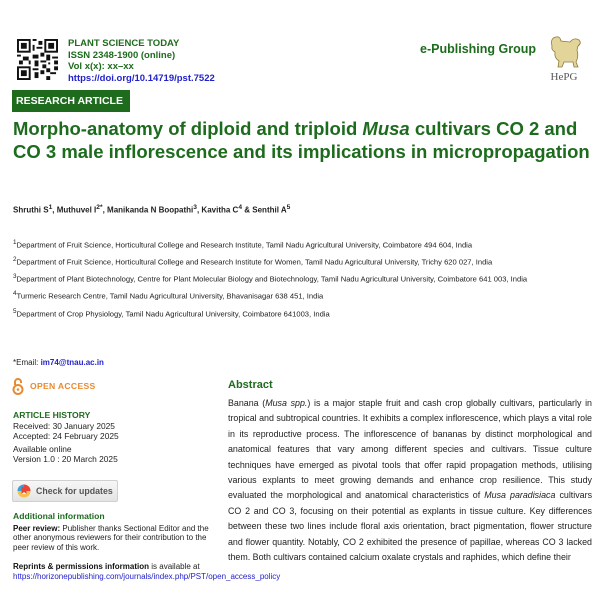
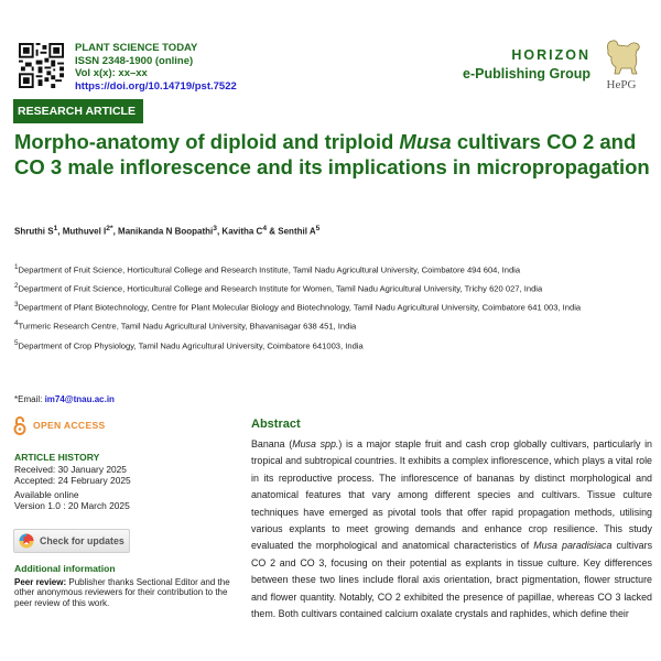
  PLANT SCIENCE TODAY
  ISSN 2348-1900 (online)
  Vol x(x): xx–xx
  https://doi.org/10.14719/pst.7522
+ HORIZON
  e-Publishing Group
  HePG
  RESEARCH ARTICLE
  Morpho-anatomy of diploid and triploid Musa cultivars CO 2 and CO 3 male inflorescence and its implications in micropropagation
  Shruthi S , Muthuvel I , Manikanda N Boopathi , Kavitha C & Senthil A
  Department of Fruit Science, Horticultural College and Research Institute, Tamil Nadu Agricultural University, Coimbatore 494 604, India
  Department of Fruit Science, Horticultural College and Research Institute for Women, Tamil Nadu Agricultural University, Trichy 620 027, India
  Department of Plant Biotechnology, Centre for Plant Molecular Biology and Biotechnology, Tamil Nadu Agricultural University, Coimbatore 641 003, India
  Turmeric Research Centre, Tamil Nadu Agricultural University, Bhavanisagar 638 451, India
  Department of Crop Physiology, Tamil Nadu Agricultural University, Coimbatore 641003, India
  *Email: im74@tnau.ac.in
  OPEN ACCESS
  ARTICLE HISTORY
  Received: 30 January 2025
  Accepted: 24 February 2025
  Available online
  Version 1.0 : 20 March 2025
  Check for updates
  Additional information
  Peer review: Publisher thanks Sectional Editor and the other anonymous reviewers for their contribution to the peer review of this work.
- Reprints & permissions information is available at https://horizonepublishing.com/journals/index.php/PST/open_access_policy
  Abstract
  Banana (Musa spp.) is a major staple fruit and cash crop globally cultivars, particularly in tropical and subtropical countries. It exhibits a complex inflorescence, which plays a vital role in its reproductive process. The inflorescence of bananas by distinct morphological and anatomical features that vary among different species and cultivars. Tissue culture techniques have emerged as pivotal tools that offer rapid propagation methods, utilising various explants to meet growing demands and enhance crop resilience. This study evaluated the morphological and anatomical characteristics of Musa paradisiaca cultivars CO 2 and CO 3, focusing on their potential as explants in tissue culture. Key differences between these two lines include floral axis orientation, bract pigmentation, flower structure and flower quantity. Notably, CO 2 exhibited the presence of papillae, whereas CO 3 lacked them. Both cultivars contained calcium oxalate crystals and raphides, which define their
